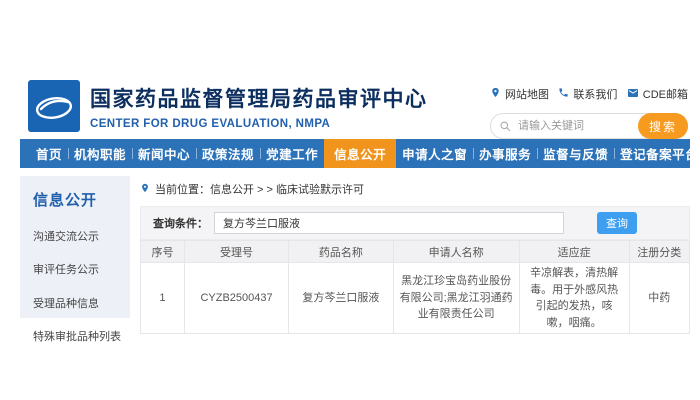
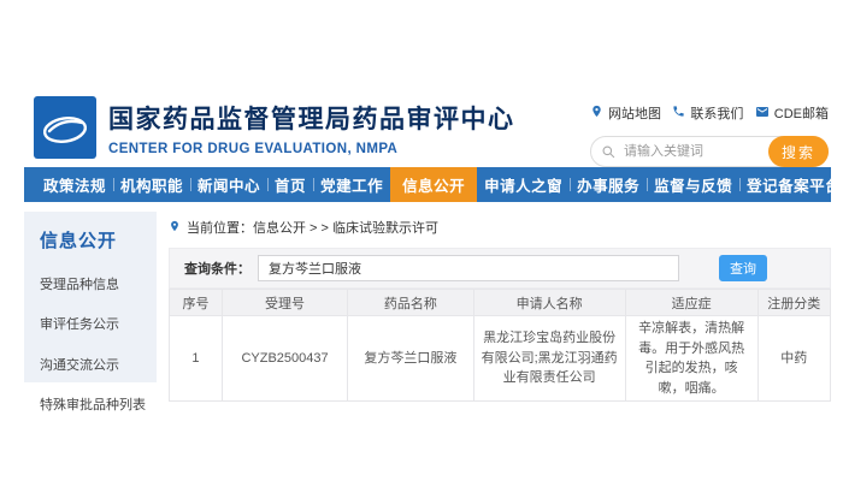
  国家药品监督管理局药品审评中心
  CENTER FOR DRUG EVALUATION, NMPA
  网站地图
  联系我们
  CDE邮箱
  请输入关键词
  搜索
- 首页
+ 政策法规
  机构职能
  新闻中心
- 政策法规
+ 首页
  党建工作
  信息公开
  申请人之窗
  办事服务
  监督与反馈
  登记备案平台
  信息公开
- 沟通交流公示
+ 受理品种信息
  审评任务公示
- 受理品种信息
+ 沟通交流公示
  特殊审批品种列表
  当前位置：信息公开 > > 临床试验默示许可
  查询条件：
  复方芩兰口服液
  查询
  序号	受理号	药品名称	申请人名称	适应症	注册分类
  1	CYZB2500437	复方芩兰口服液	黑龙江珍宝岛药业股份有限公司;黑龙江羽通药业有限责任公司	辛凉解表，清热解毒。用于外感风热引起的发热，咳嗽，咽痛。	中药
